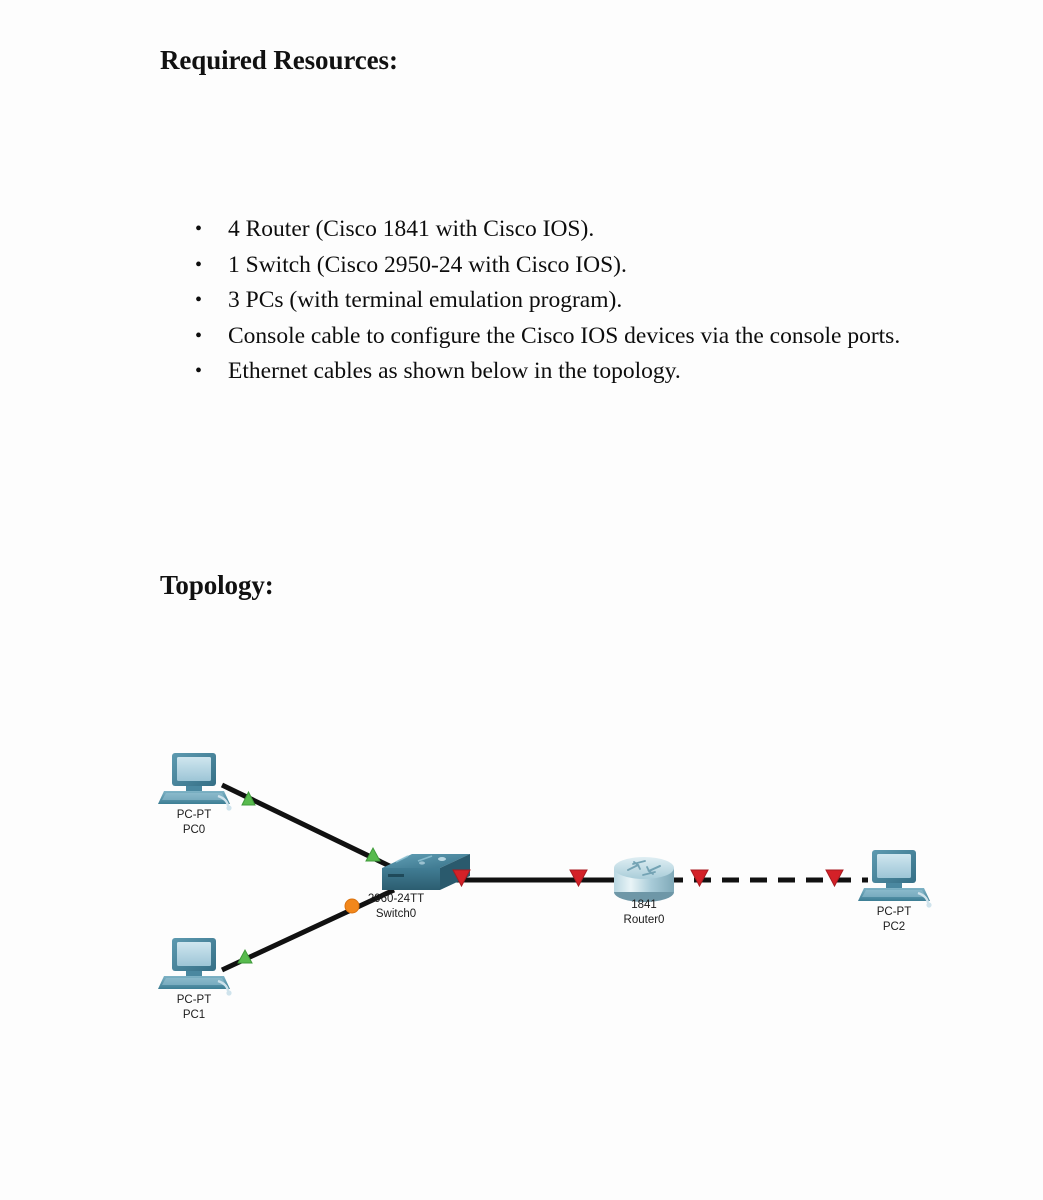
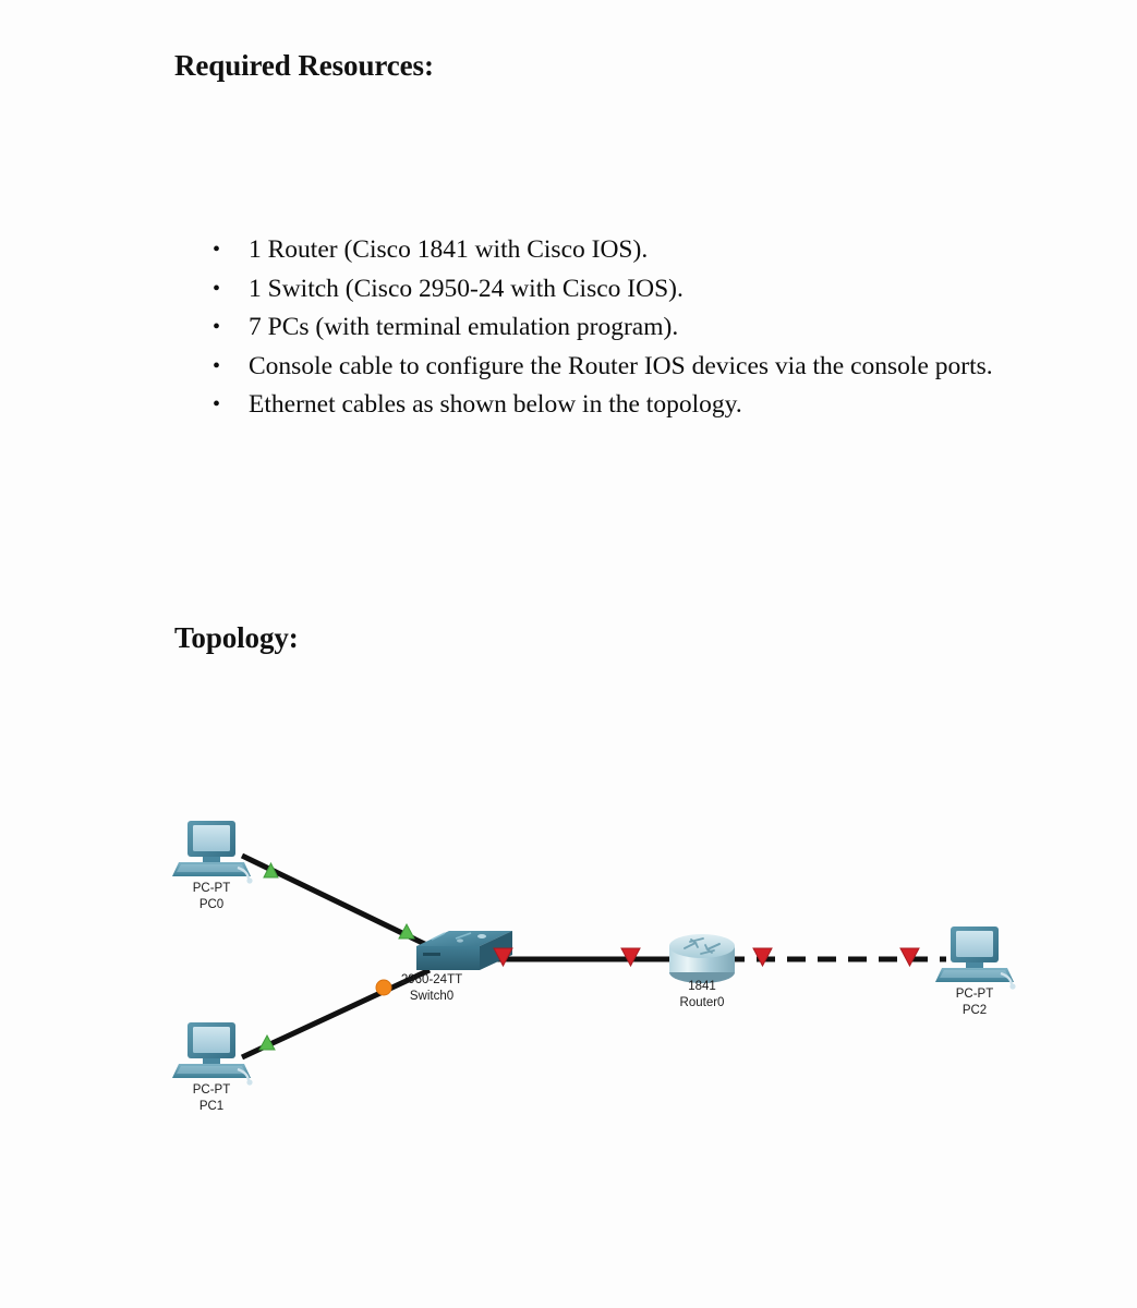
  Required Resources:
  •
- 4 Router (Cisco 1841 with Cisco IOS).
+ 1 Router (Cisco 1841 with Cisco IOS).
  •
  1 Switch (Cisco 2950-24 with Cisco IOS).
  •
- 3 PCs (with terminal emulation program).
+ 7 PCs (with terminal emulation program).
  •
- Console cable to configure the Cisco IOS devices via the console ports.
+ Console cable to configure the Router IOS devices via the console ports.
  •
  Ethernet cables as shown below in the topology.
  Topology:
  PC-PT
  PC0
  PC-PT
  PC1
  2960-24TT
  Switch0
  1841
  Router0
  PC-PT
  PC2
